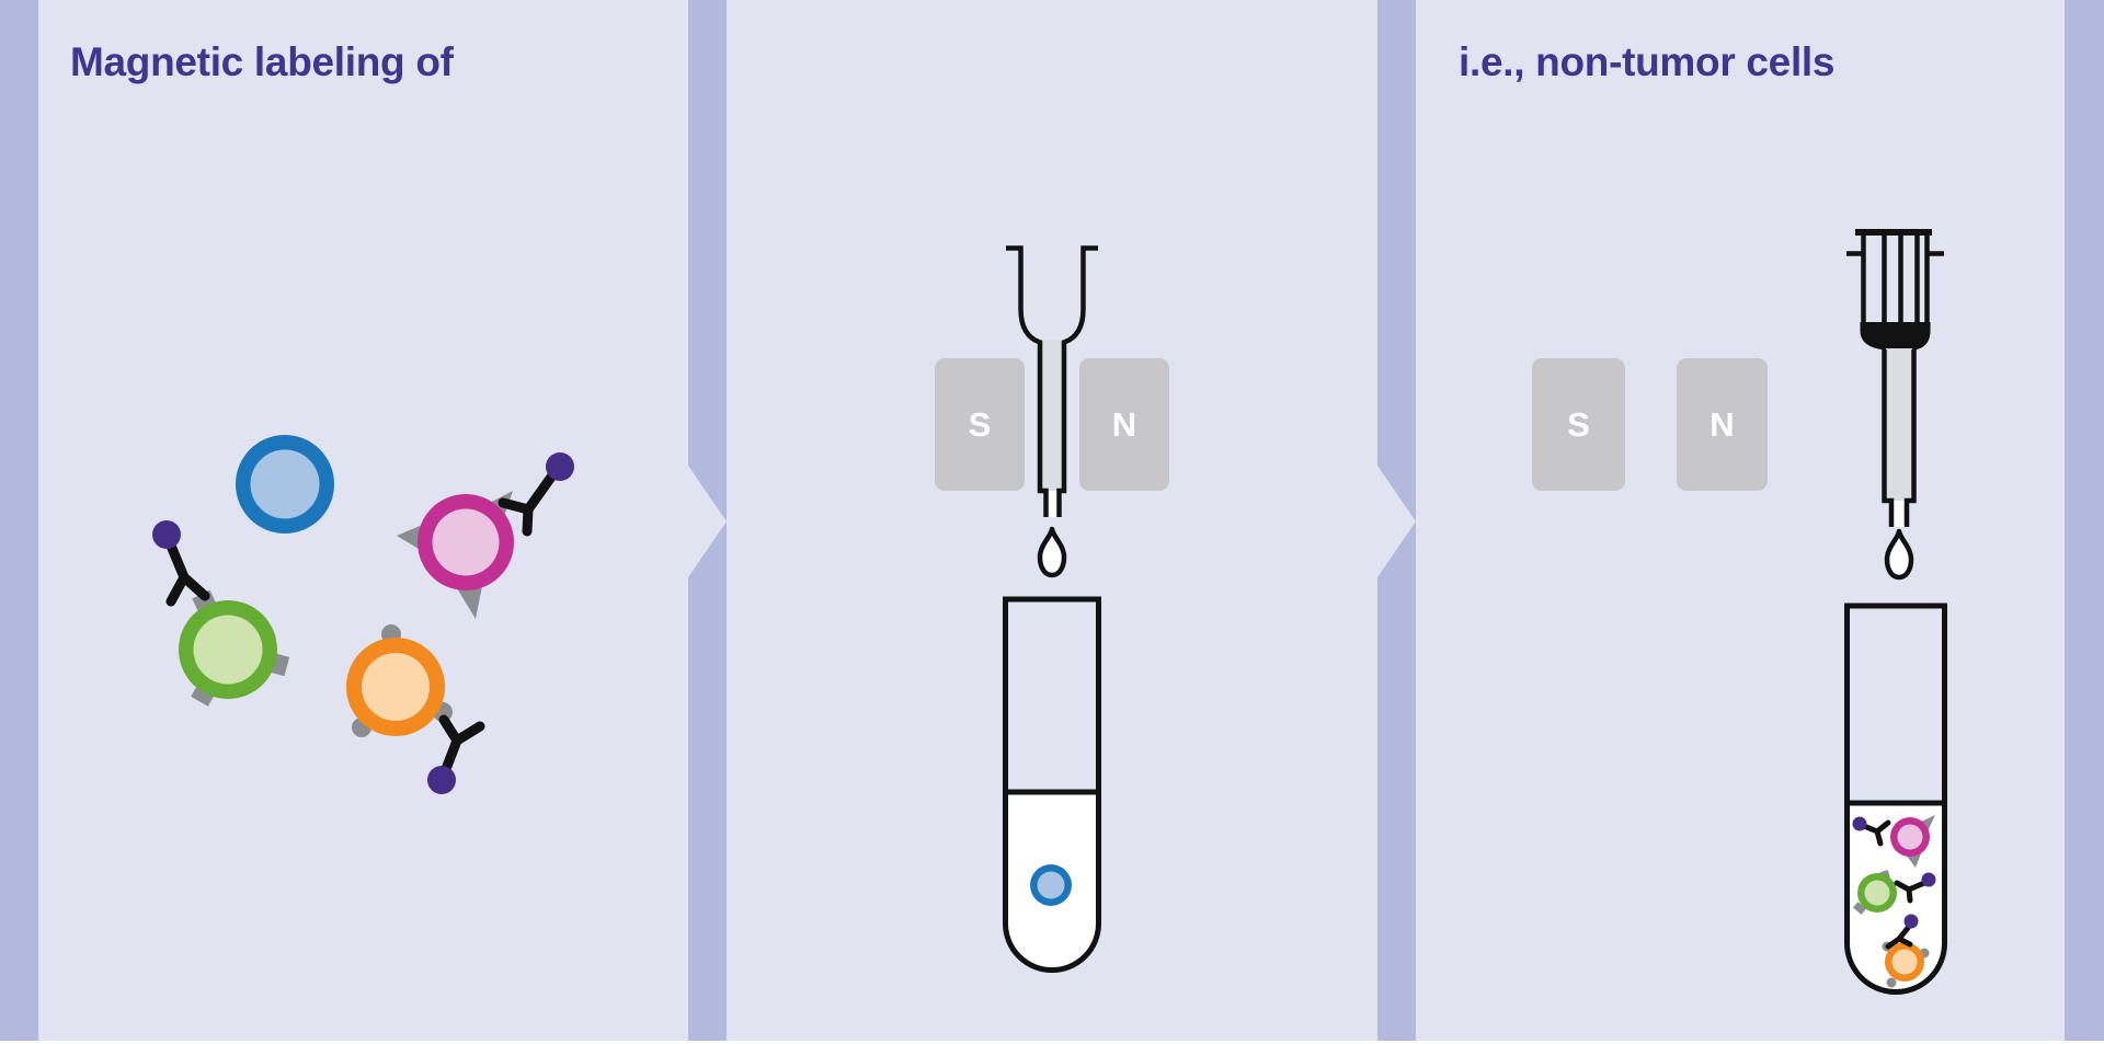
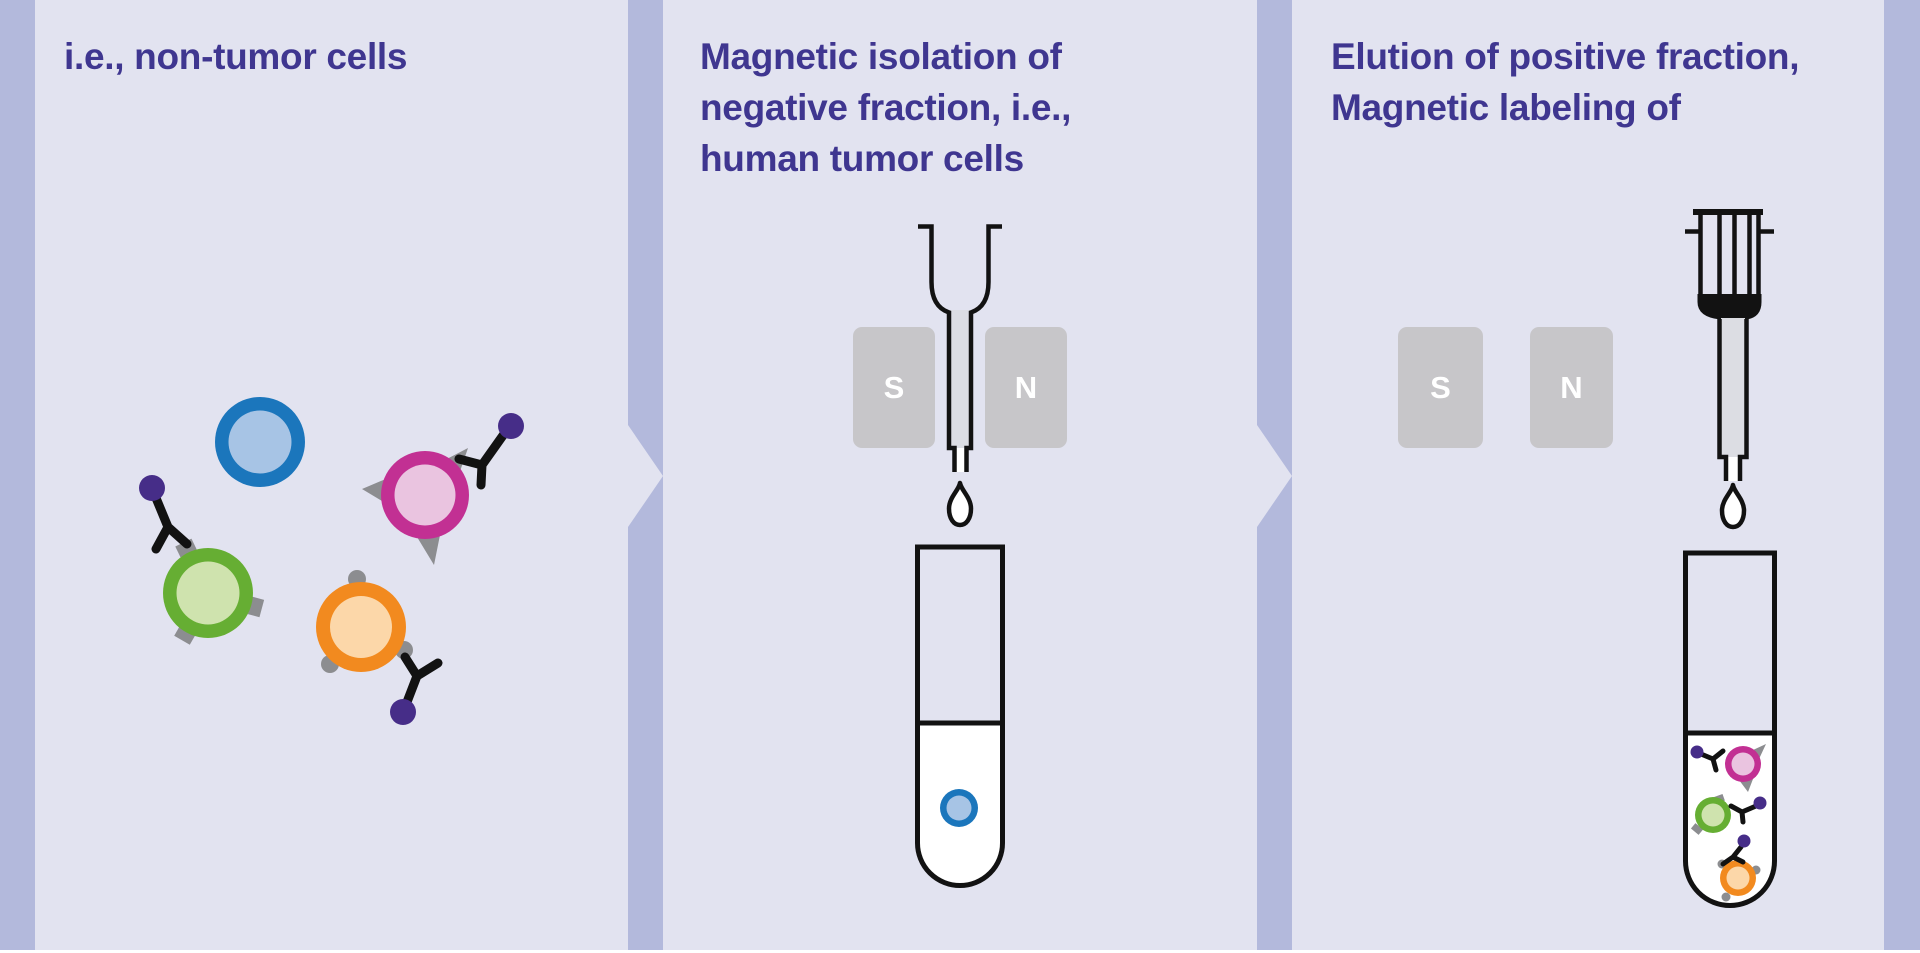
- Magnetic labeling of
+ i.e., non-tumor cells
+ Magnetic isolation of
+ negative fraction, i.e.,
+ human tumor cells
+ Elution of positive fraction,
- i.e., non-tumor cells
+ Magnetic labeling of
  S
  N
  S
  N
